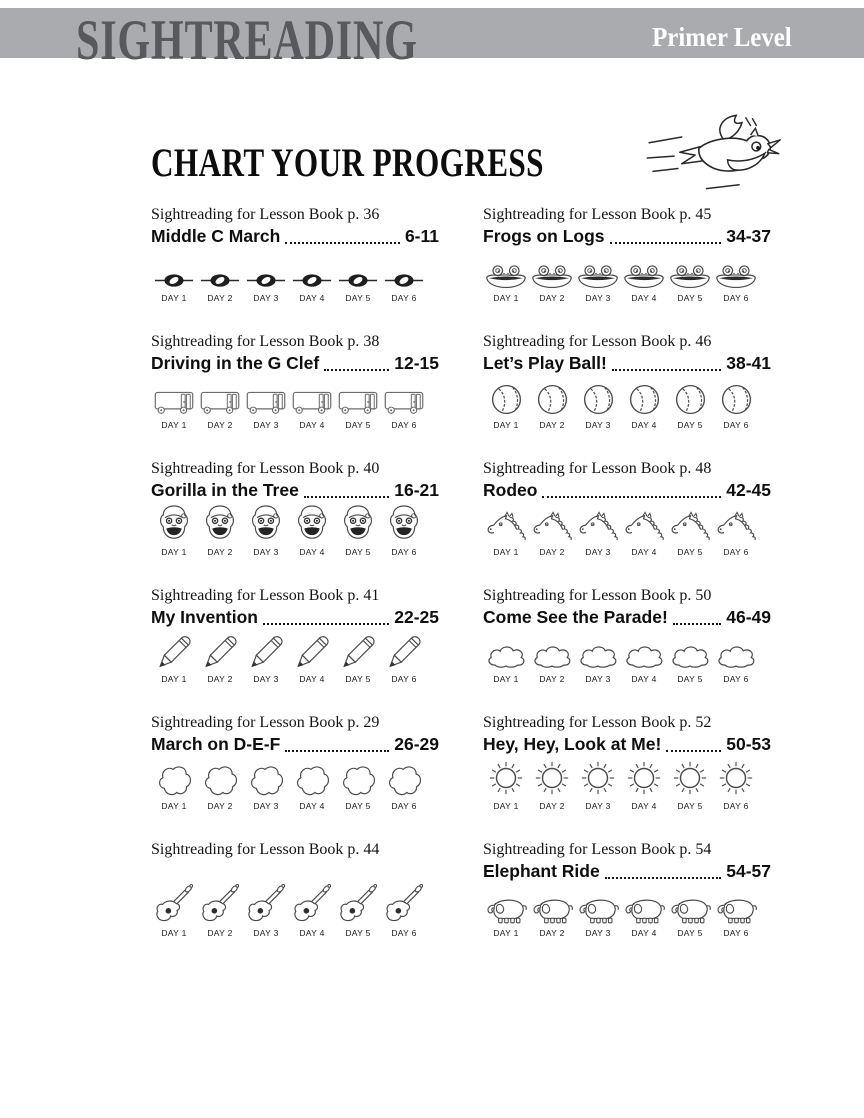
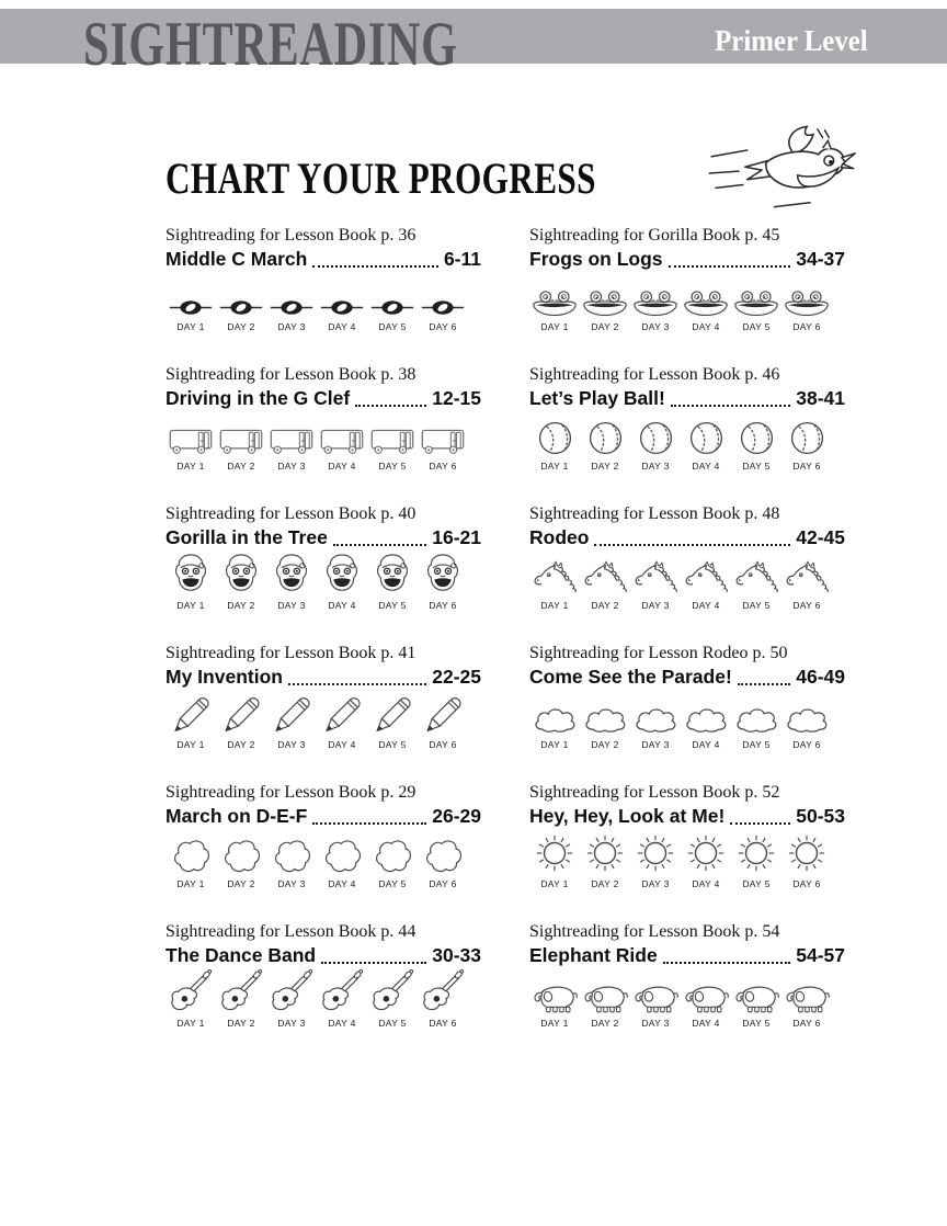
  SIGHTREADING
  Primer Level
  CHART YOUR PROGRESS
  Sightreading for Lesson Book p. 36
  Middle C March
  6-11
  DAY 1
  DAY 2
  DAY 3
  DAY 4
  DAY 5
  DAY 6
- Sightreading for Lesson Book p. 45
+ Sightreading for Gorilla Book p. 45
  Frogs on Logs
  34-37
  DAY 1
  DAY 2
  DAY 3
  DAY 4
  DAY 5
  DAY 6
  Sightreading for Lesson Book p. 38
  Driving in the G Clef
  12-15
  DAY 1
  DAY 2
  DAY 3
  DAY 4
  DAY 5
  DAY 6
  Sightreading for Lesson Book p. 46
  Let’s Play Ball!
  38-41
  DAY 1
  DAY 2
  DAY 3
  DAY 4
  DAY 5
  DAY 6
  Sightreading for Lesson Book p. 40
  Gorilla in the Tree
  16-21
  DAY 1
  DAY 2
  DAY 3
  DAY 4
  DAY 5
  DAY 6
  Sightreading for Lesson Book p. 48
  Rodeo
  42-45
  DAY 1
  DAY 2
  DAY 3
  DAY 4
  DAY 5
  DAY 6
  Sightreading for Lesson Book p. 41
  My Invention
  22-25
  DAY 1
  DAY 2
  DAY 3
  DAY 4
  DAY 5
  DAY 6
- Sightreading for Lesson Book p. 50
+ Sightreading for Lesson Rodeo p. 50
  Come See the Parade!
  46-49
  DAY 1
  DAY 2
  DAY 3
  DAY 4
  DAY 5
  DAY 6
  Sightreading for Lesson Book p. 29
  March on D-E-F
  26-29
  DAY 1
  DAY 2
  DAY 3
  DAY 4
  DAY 5
  DAY 6
  Sightreading for Lesson Book p. 52
  Hey, Hey, Look at Me!
  50-53
  DAY 1
  DAY 2
  DAY 3
  DAY 4
  DAY 5
  DAY 6
  Sightreading for Lesson Book p. 44
+ The Dance Band
+ 30-33
  DAY 1
  DAY 2
  DAY 3
  DAY 4
  DAY 5
  DAY 6
  Sightreading for Lesson Book p. 54
  Elephant Ride
  54-57
  DAY 1
  DAY 2
  DAY 3
  DAY 4
  DAY 5
  DAY 6
